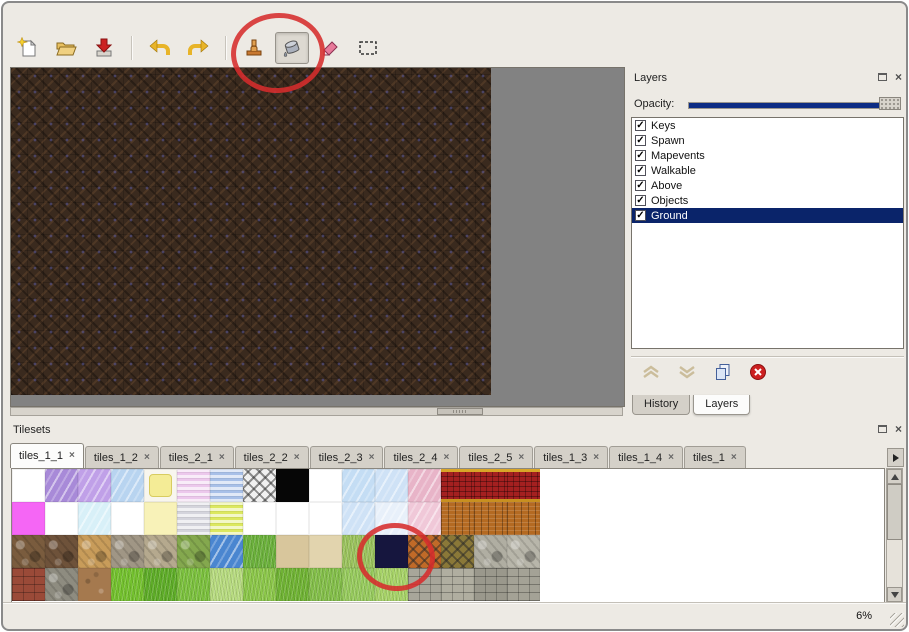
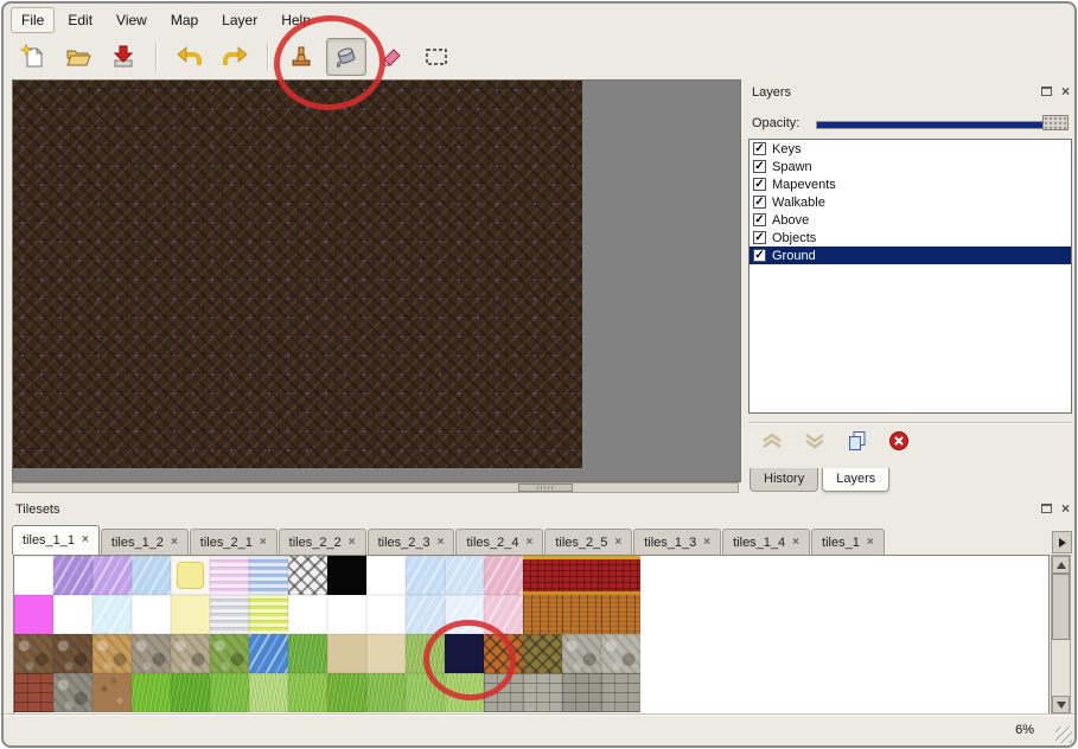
+ File
+ Edit
+ View
+ Map
+ Layer
+ Help
  Layers
  ×
  Opacity:
  ✓
  Keys
  ✓
  Spawn
  ✓
  Mapevents
  ✓
  Walkable
  ✓
  Above
  ✓
  Objects
  ✓
  Ground
  History
  Layers
  Tilesets
  ×
  tiles_1_1
  ×
  tiles_1_2
  ×
  tiles_2_1
  ×
  tiles_2_2
  ×
  tiles_2_3
  ×
  tiles_2_4
  ×
  tiles_2_5
  ×
  tiles_1_3
  ×
  tiles_1_4
  ×
  tiles_1
  ×
  6%
